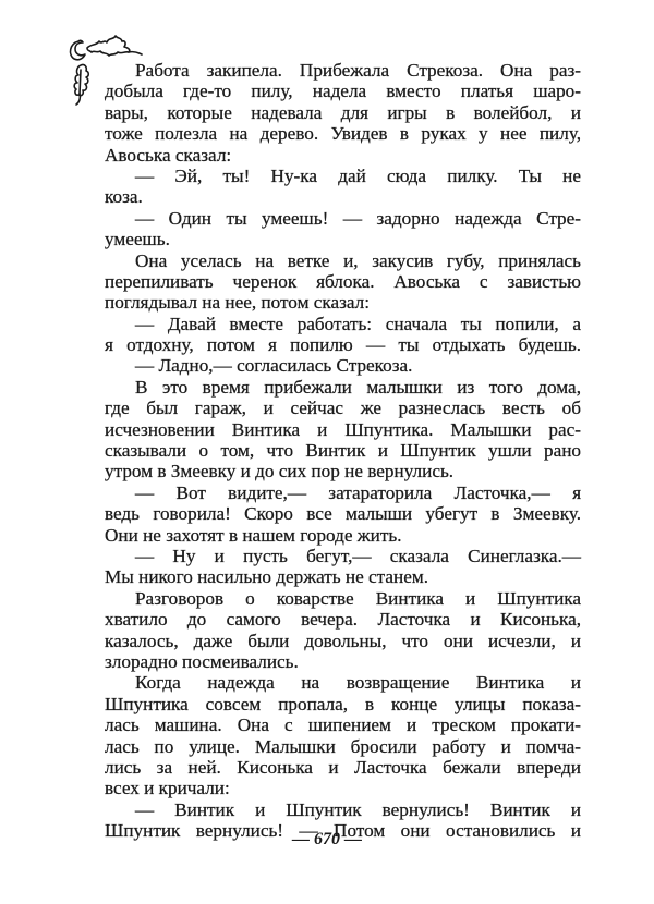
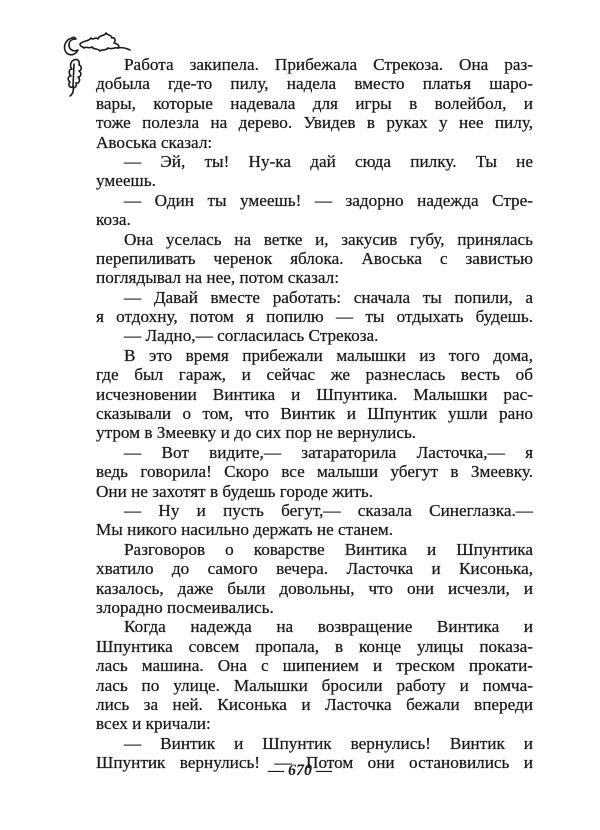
  Работа закипела. Прибежала Стрекоза. Она раз-
  добыла где-то пилу, надела вместо платья шаро-
  вары, которые надевала для игры в волейбол, и
  тоже полезла на дерево. Увидев в руках у нее пилу,
  Авоська сказал:
  — Эй, ты! Ну-ка дай сюда пилку. Ты не
- коза.
+ умеешь.
  — Один ты умеешь! — задорно надежда Стре-
- умеешь.
+ коза.
  Она уселась на ветке и, закусив губу, принялась
  перепиливать черенок яблока. Авоська с завистью
  поглядывал на нее, потом сказал:
  — Давай вместе работать: сначала ты попили, а
  я отдохну, потом я попилю — ты отдыхать будешь.
  — Ладно,— согласилась Стрекоза.
  В это время прибежали малышки из того дома,
  где был гараж, и сейчас же разнеслась весть об
  исчезновении Винтика и Шпунтика. Малышки рас-
  сказывали о том, что Винтик и Шпунтик ушли рано
  утром в Змеевку и до сих пор не вернулись.
  — Вот видите,— затараторила Ласточка,— я
  ведь говорила! Скоро все малыши убегут в Змеевку.
- Они не захотят в нашем городе жить.
+ Они не захотят в будешь городе жить.
  — Ну и пусть бегут,— сказала Синеглазка.—
  Мы никого насильно держать не станем.
  Разговоров о коварстве Винтика и Шпунтика
  хватило до самого вечера. Ласточка и Кисонька,
  казалось, даже были довольны, что они исчезли, и
  злорадно посмеивались.
  Когда надежда на возвращение Винтика и
  Шпунтика совсем пропала, в конце улицы показа-
  лась машина. Она с шипением и треском прокати-
  лась по улице. Малышки бросили работу и помча-
  лись за ней. Кисонька и Ласточка бежали впереди
  всех и кричали:
  — Винтик и Шпунтик вернулись! Винтик и
  Шпунтик вернулись! — Потом они остановились и
  — 670 —
